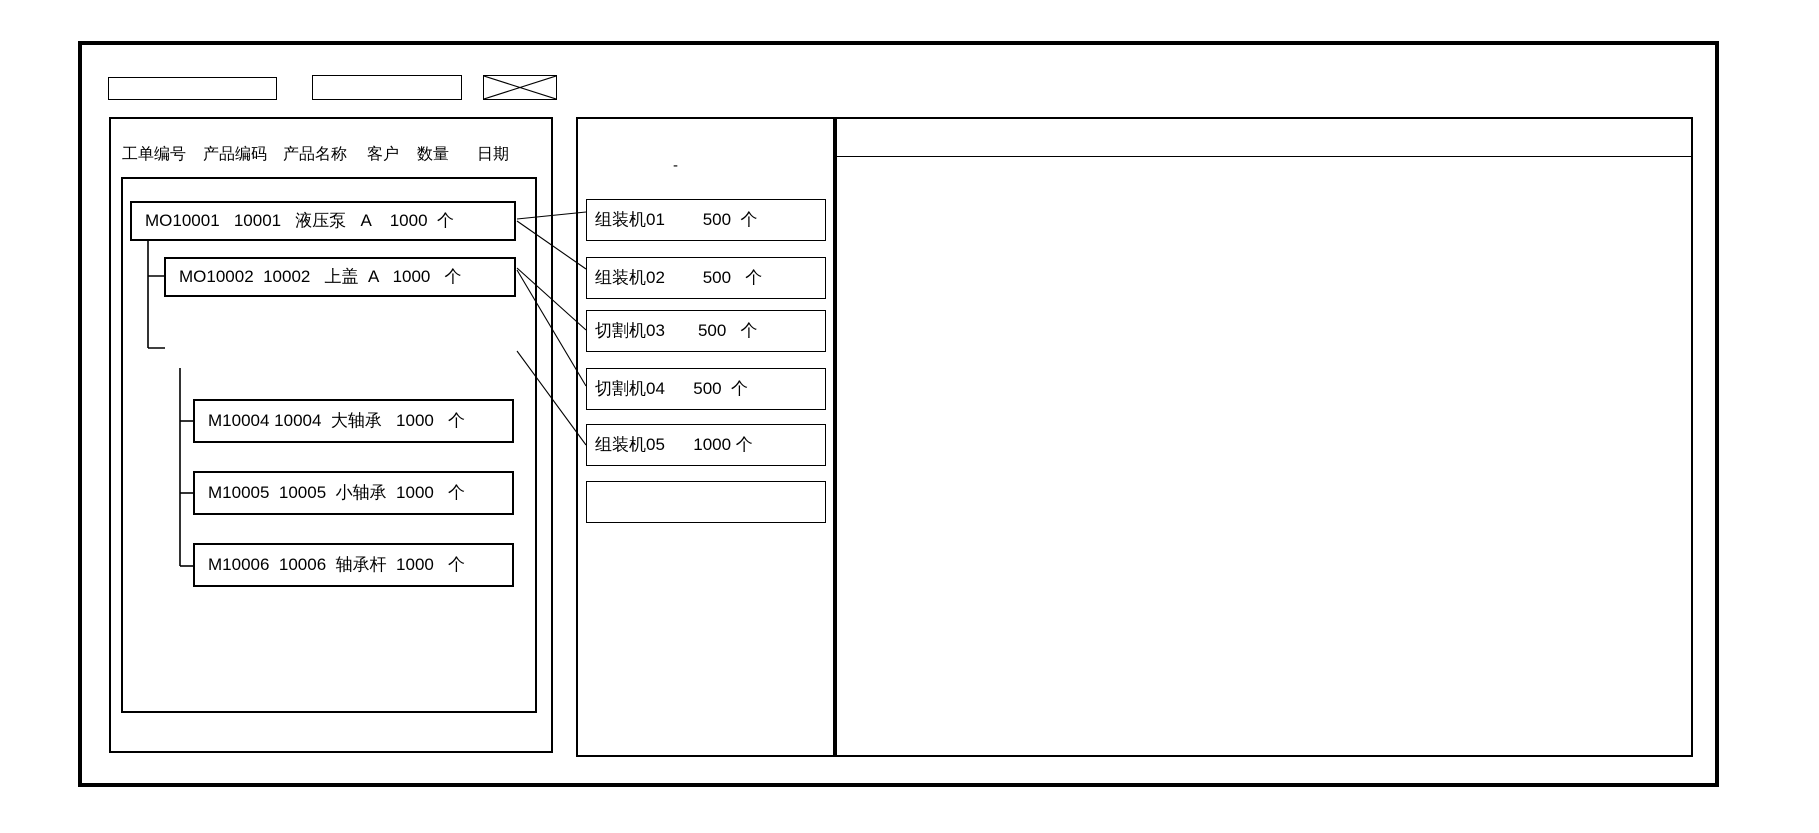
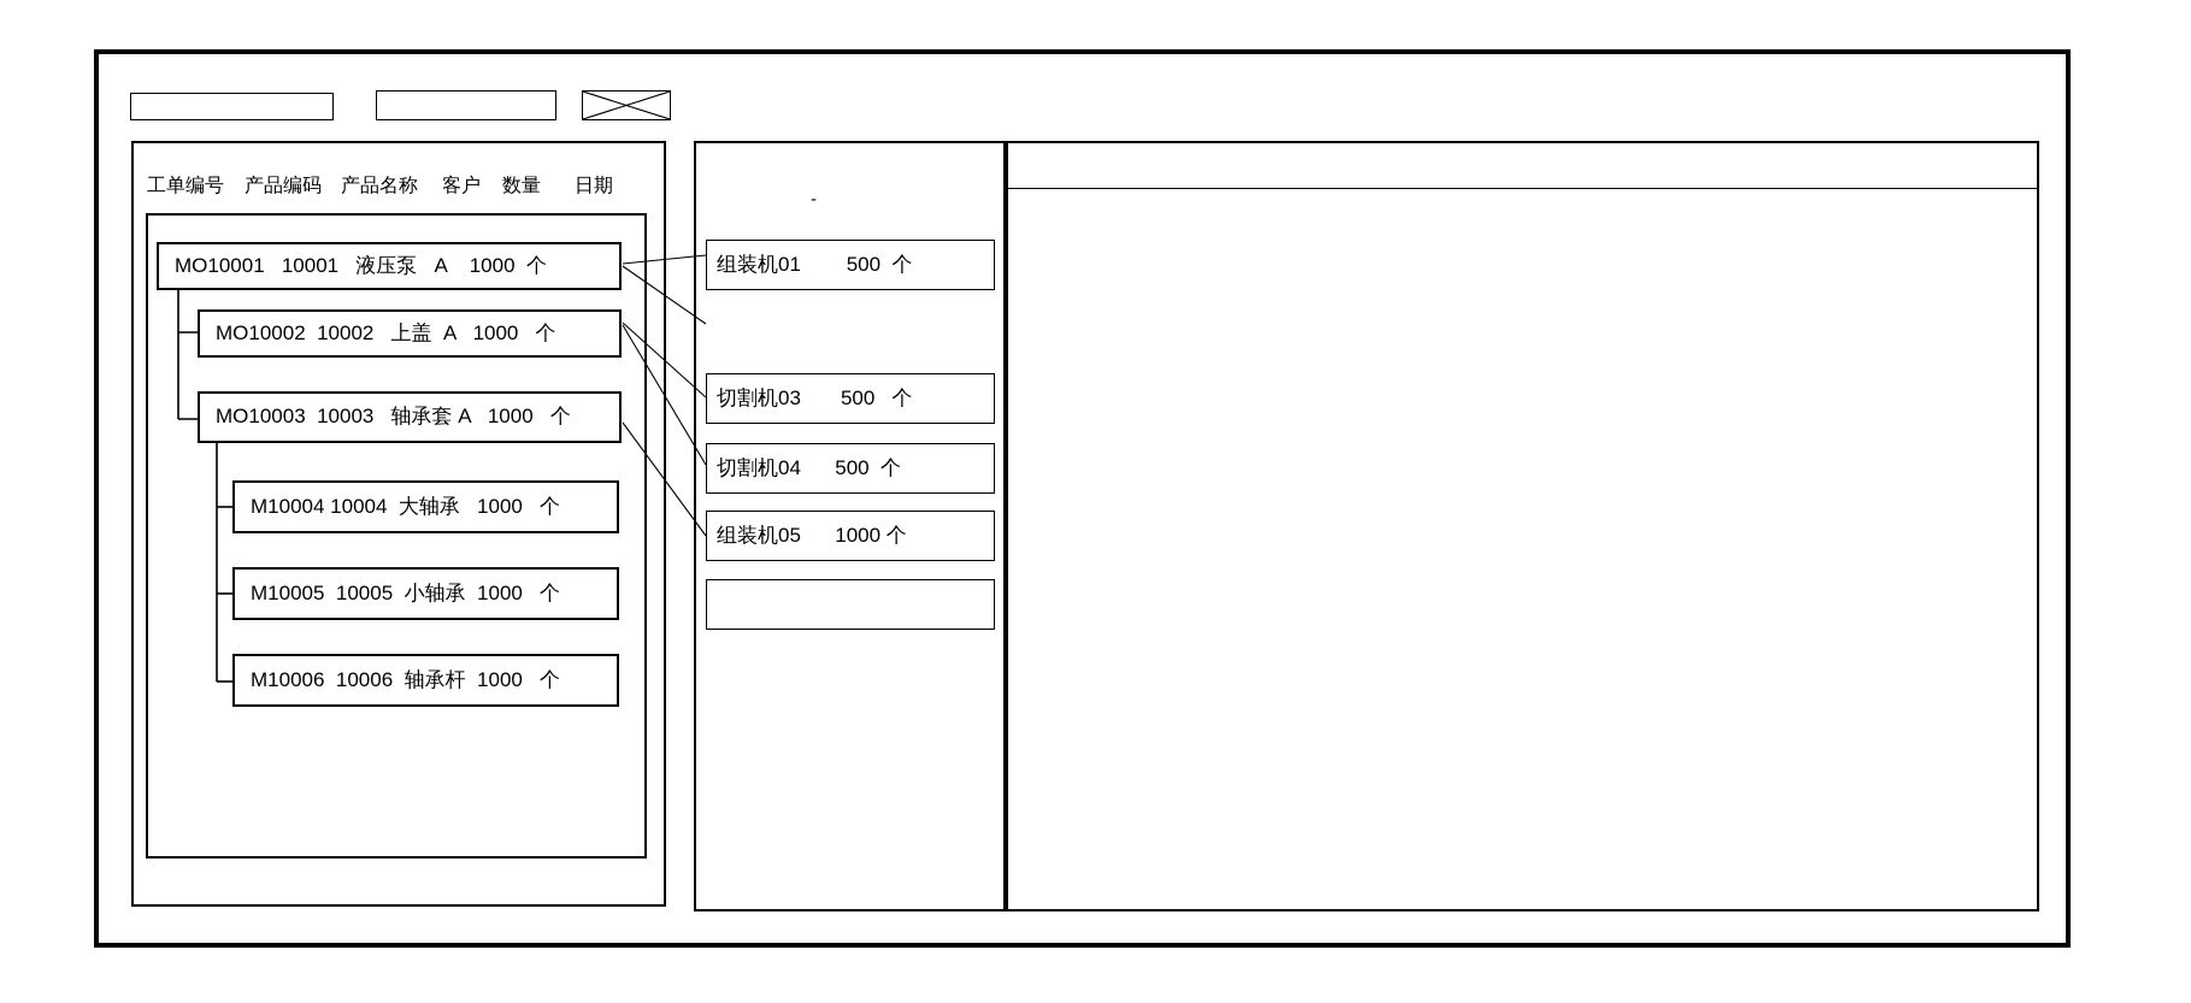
  工单编号
  产品编码
  产品名称
  客户
  数量
  日期
  MO10001 10001 液压泵 A 1000 个
  MO10002 10002 上盖 A 1000 个
+ MO10003 10003 轴承套 A 1000 个
  M10004 10004 大轴承 1000 个
  M10005 10005 小轴承 1000 个
  M10006 10006 轴承杆 1000 个
  -
  组装机01 500 个
- 组装机02 500 个
  切割机03 500 个
  切割机04 500 个
  组装机05 1000 个
